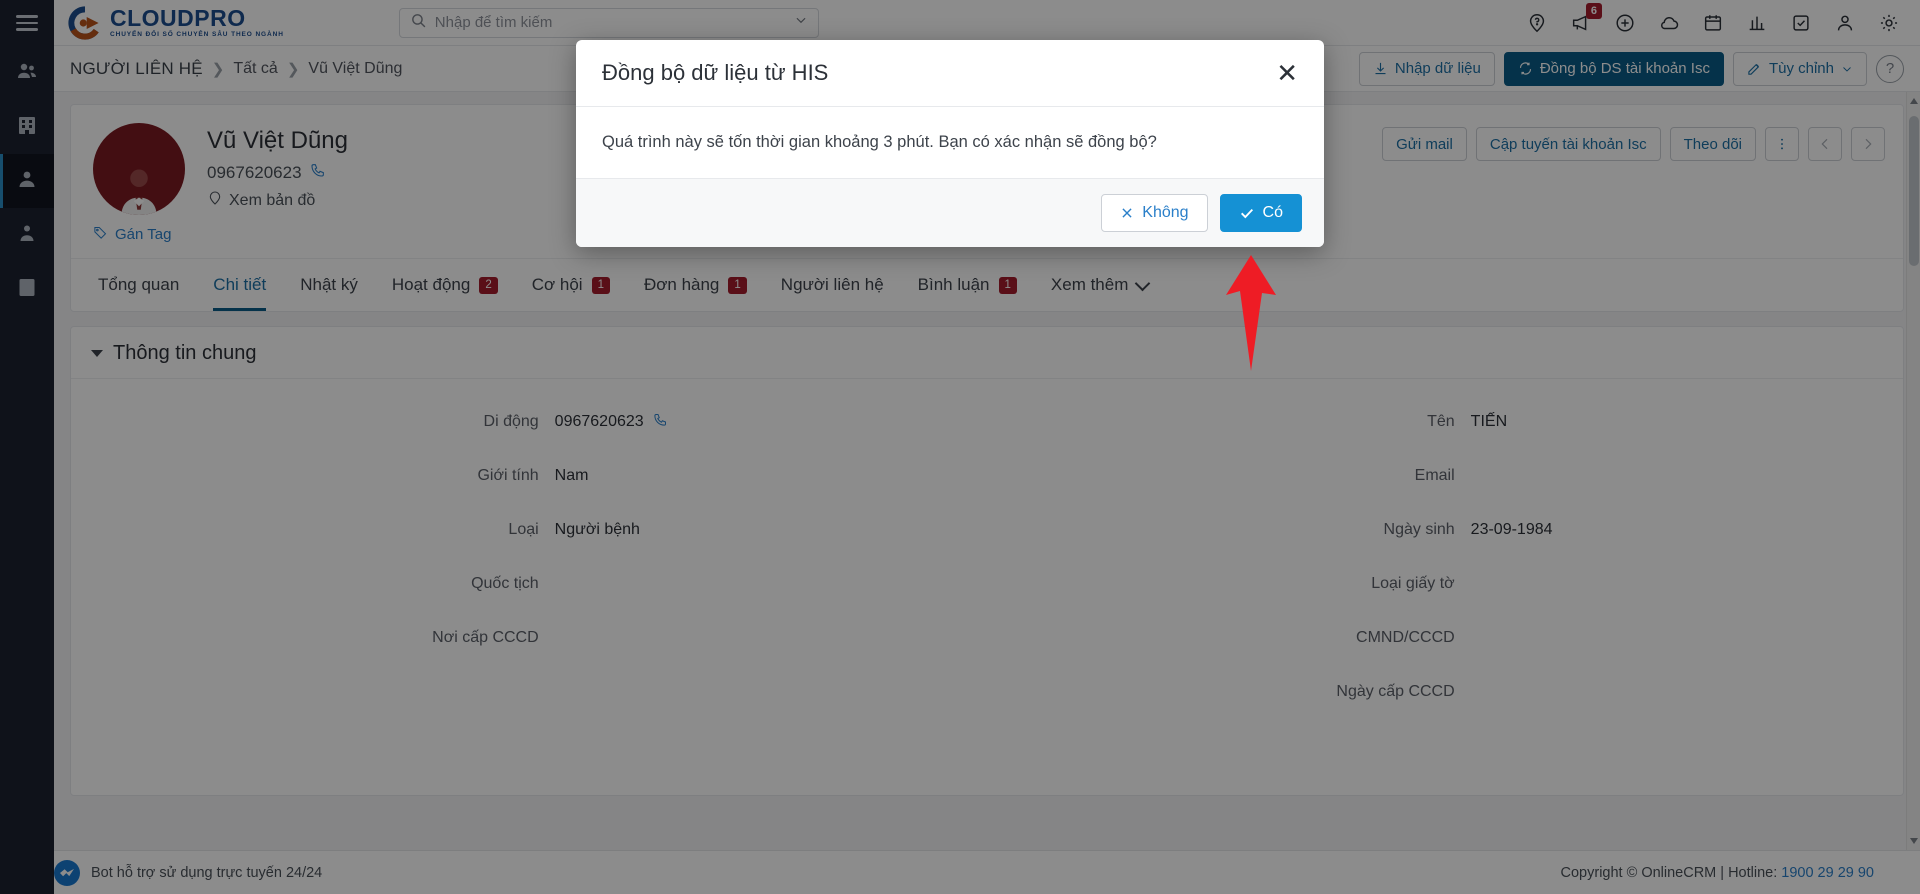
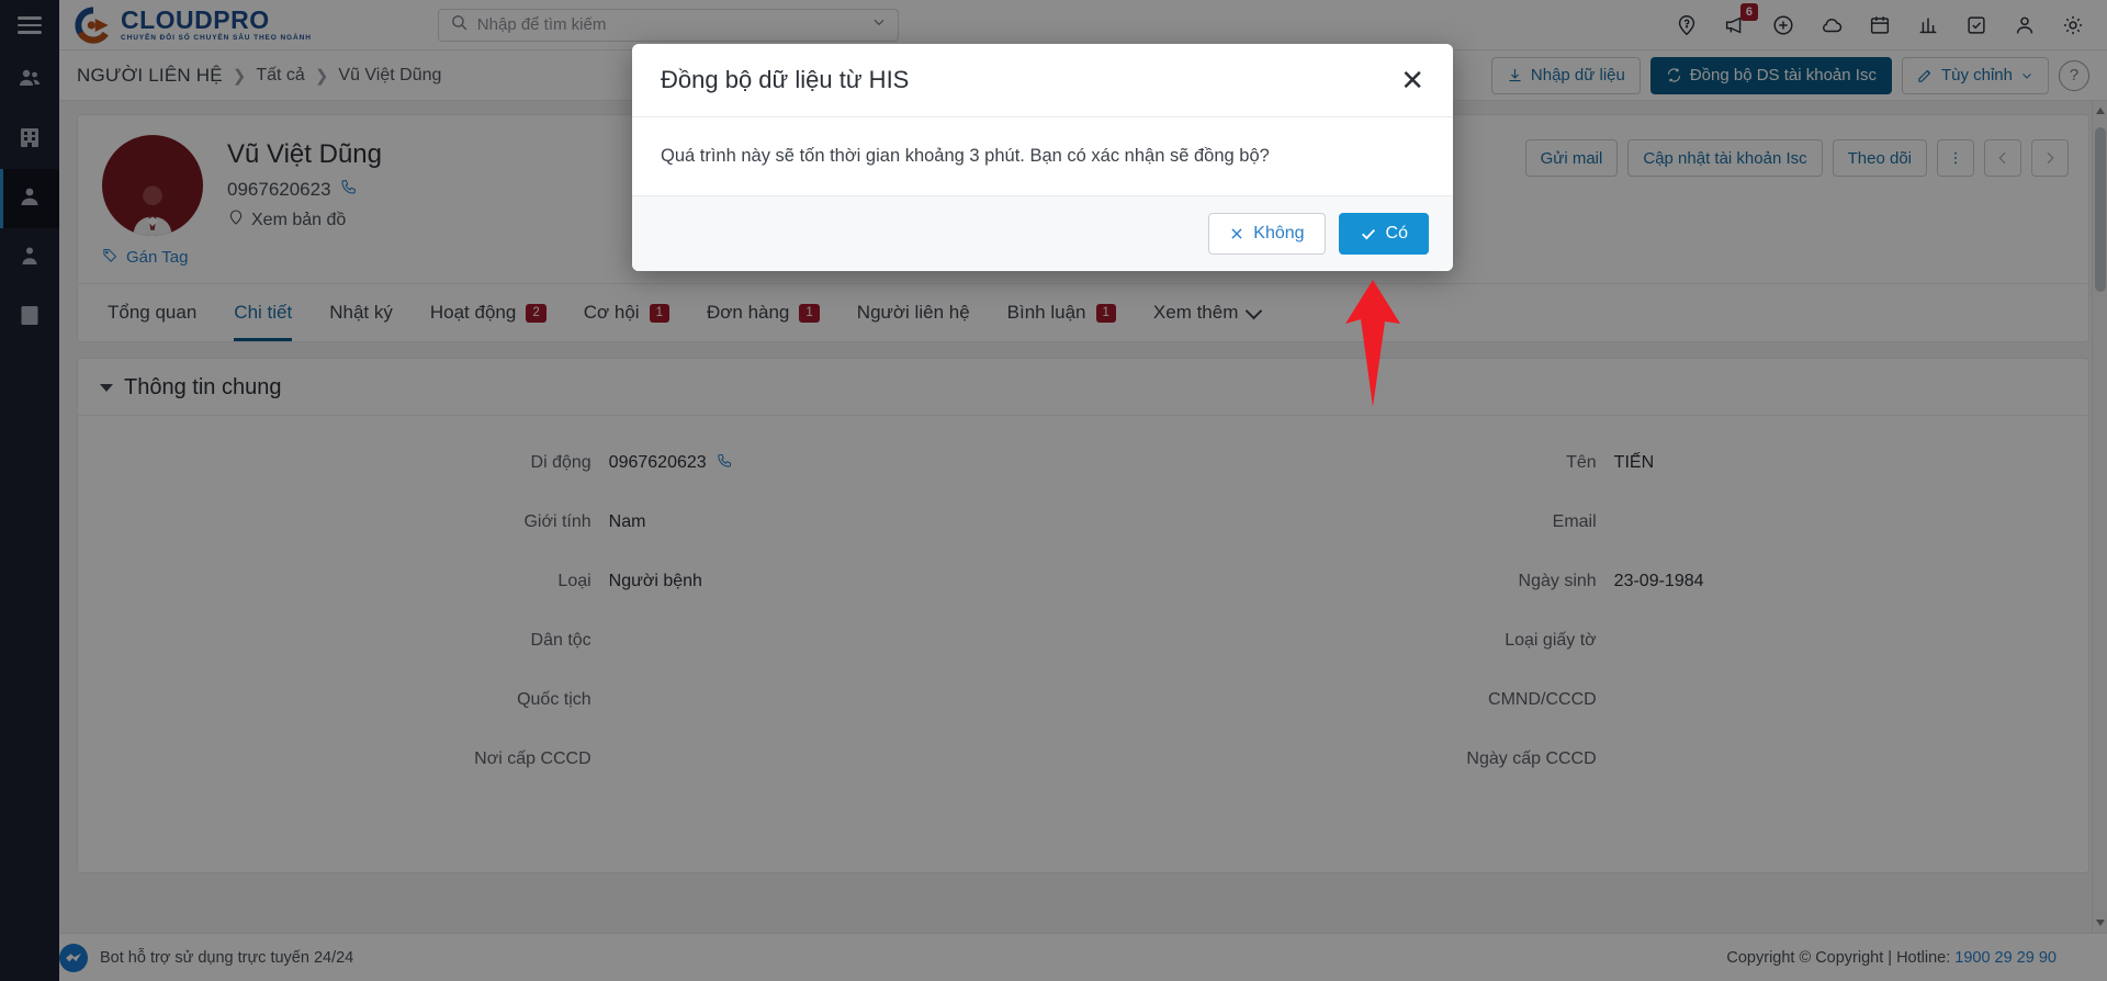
  CLOUDPRO
  Nhập để tìm kiếm
  6
  NGƯỜI LIÊN HỆ
  ❯
  Tất cả
  ❯
  Vũ Việt Dũng
  Nhập dữ liệu
  Đồng bộ DS tài khoản Isc
  Tùy chỉnh
  ?
  Vũ Việt Dũng
  0967620623
  Xem bản đồ
  Gửi mail
- Cập tuyến tài khoản Isc
+ Cập nhật tài khoản Isc
  Theo dõi
  Gán Tag
  Tổng quan
  Chi tiết
  Nhật ký
  Hoạt động
  2
  Cơ hội
  1
  Đơn hàng
  1
  Người liên hệ
  Bình luận
  1
  Xem thêm
  Thông tin chung
  Di động
  0967620623
  Giới tính
  Nam
  Loại
  Người bệnh
+ Dân tộc
  Quốc tịch
  Nơi cấp CCCD
  Tên
  TIẾN
  Email
  Ngày sinh
  23-09-1984
  Loại giấy tờ
  CMND/CCCD
  Ngày cấp CCCD
  Bot hỗ trợ sử dụng trực tuyến 24/24
- Copyright © OnlineCRM | Hotline: 1900 29 29 90
+ Copyright © Copyright | Hotline: 1900 29 29 90
  Đồng bộ dữ liệu từ HIS
  ✕
  Quá trình này sẽ tốn thời gian khoảng 3 phút. Bạn có xác nhận sẽ đồng bộ?
  Không
  Có
